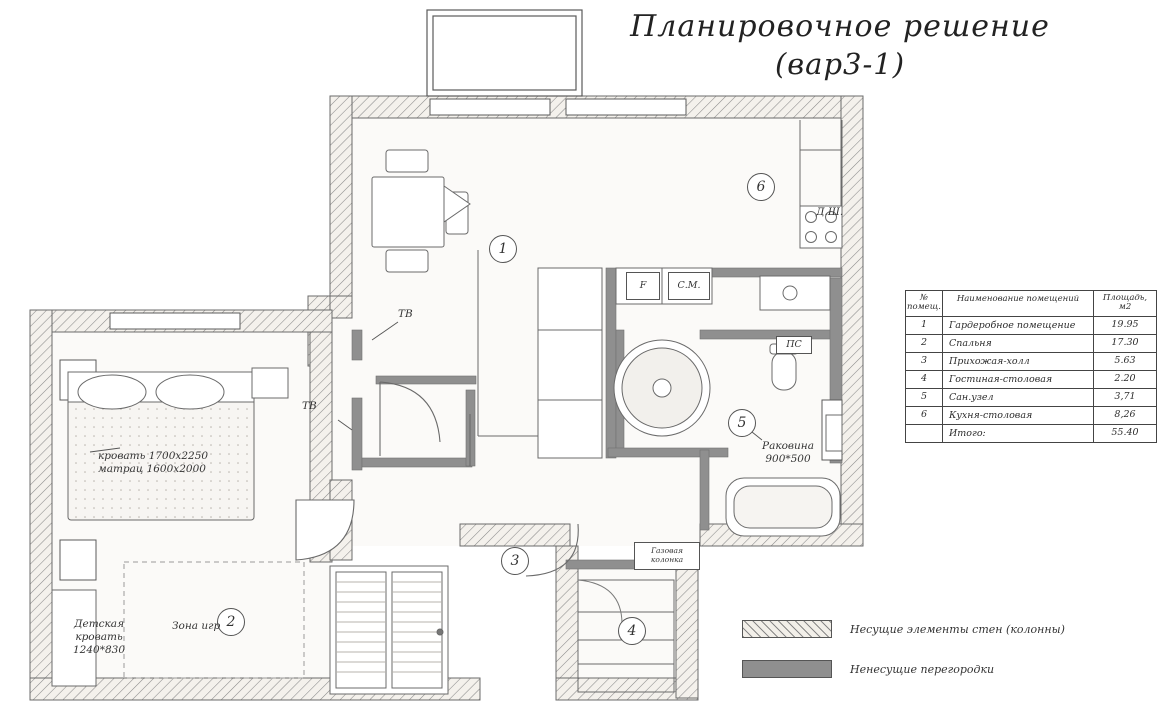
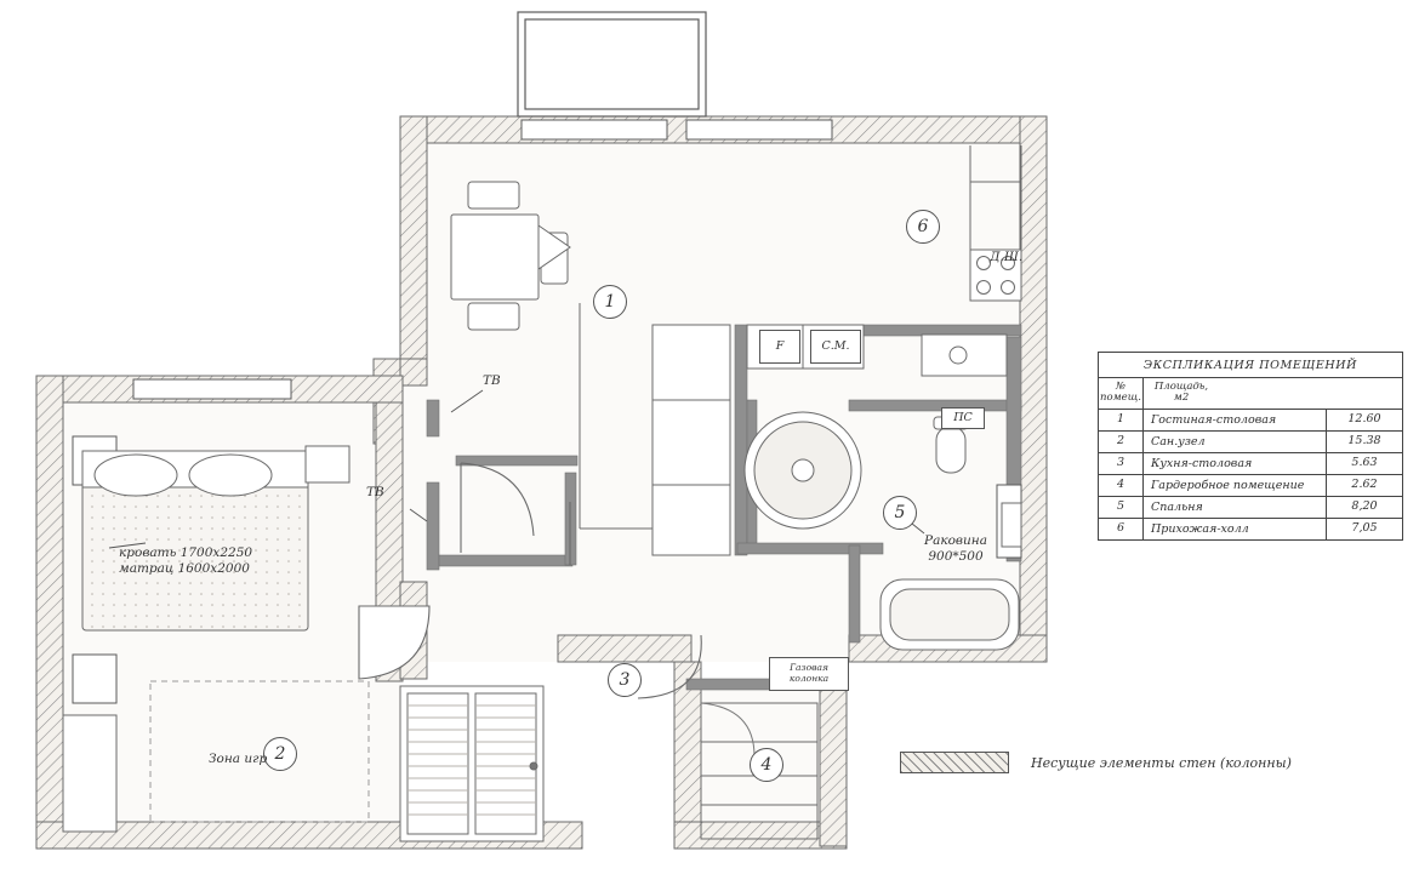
- Планировочное решение
- (вар3-1)
  1
  6
  5
  2
  3
  4
  ТВ
  ТВ
  кровать 1700х2250
  матрац 1600х2000
- Детская
- кровать
- 1240*830
  Зона игр
  Раковина
  900*500
  F
  С.М.
  Д.Ш.
  ПС
  Газовая колонка
+ ЭКСПЛИКАЦИЯ ПОМЕЩЕНИЙ
  № помещ.
- Наименование помещений
  Площадь, м2
  1
- Гардеробное помещение
+ Гостиная-столовая
- 19.95
+ 12.60
  2
- Спальня
+ Сан.узел
- 17.30
+ 15.38
  3
- Прихожая-холл
+ Кухня-столовая
  5.63
  4
- Гостиная-столовая
+ Гардеробное помещение
- 2.20
+ 2.62
  5
- Сан.узел
+ Спальня
- 3,71
+ 8,20
  6
- Кухня-столовая
+ Прихожая-холл
- 8,26
+ 7,05
- Итого:
- 55.40
  Несущие элементы стен (колонны)
- Ненесущие перегородки
